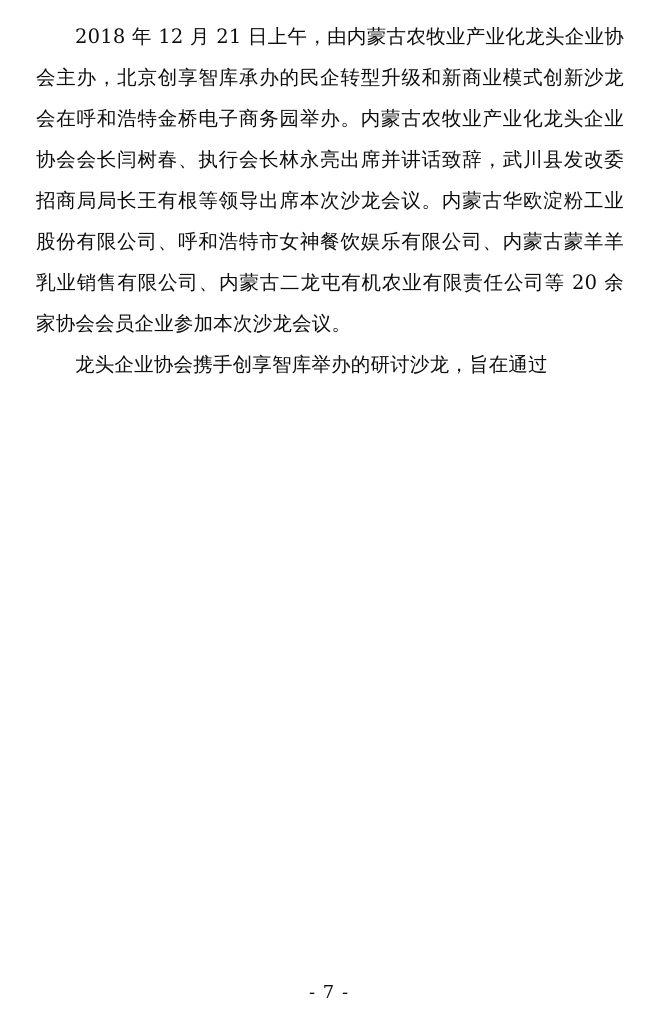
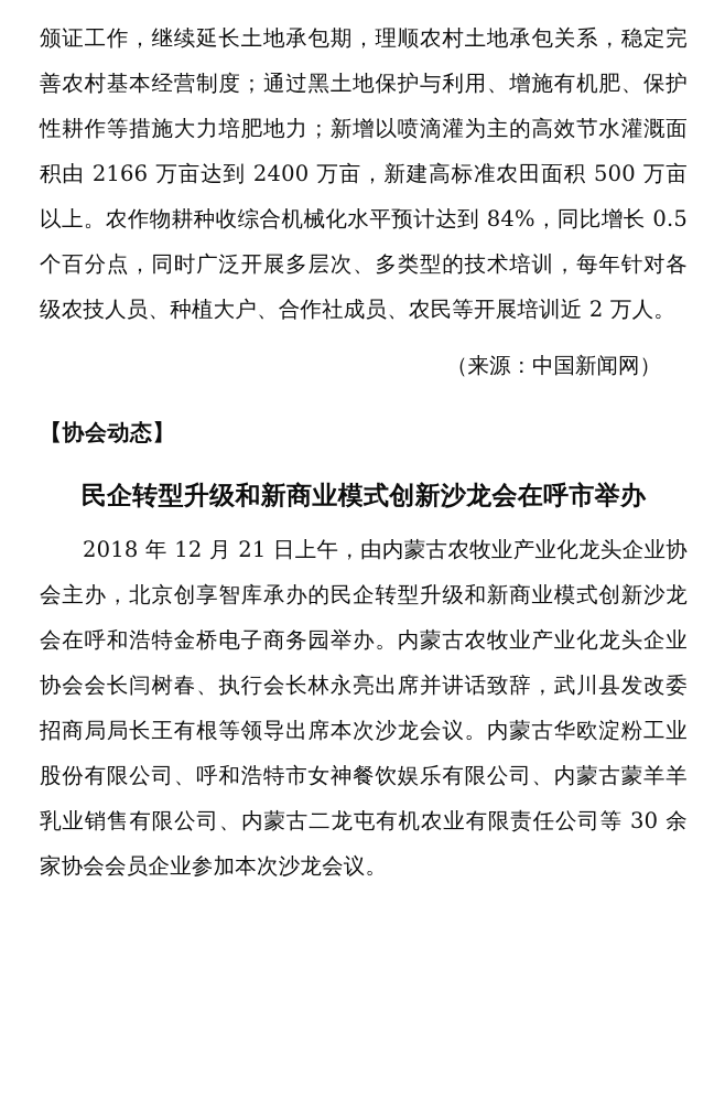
+ 颁证工作，继续延长土地承包期，理顺农村土地承包关系，稳定完善农村基本经营制度；通过黑土地保护与利用、增施有机肥、保护性耕作等措施大力培肥地力；新增以喷滴灌为主的高效节水灌溉面积由 2166 万亩达到 2400 万亩，新建高标准农田面积 500 万亩以上。农作物耕种收综合机械化水平预计达到 84%，同比增长 0.5 个百分点，同时广泛开展多层次、多类型的技术培训，每年针对各级农技人员、种植大户、合作社成员、农民等开展培训近 2 万人。
+ （来源：中国新闻网）
+ 【协会动态】
+ 民企转型升级和新商业模式创新沙龙会在呼市举办
- 2018 年 12 月 21 日上午，由内蒙古农牧业产业化龙头企业协会主办，北京创享智库承办的民企转型升级和新商业模式创新沙龙会在呼和浩特金桥电子商务园举办。内蒙古农牧业产业化龙头企业协会会长闫树春、执行会长林永亮出席并讲话致辞，武川县发改委招商局局长王有根等领导出席本次沙龙会议。内蒙古华欧淀粉工业股份有限公司、呼和浩特市女神餐饮娱乐有限公司、内蒙古蒙羊羊乳业销售有限公司、内蒙古二龙屯有机农业有限责任公司等 20 余家协会会员企业参加本次沙龙会议。
+ 2018 年 12 月 21 日上午，由内蒙古农牧业产业化龙头企业协会主办，北京创享智库承办的民企转型升级和新商业模式创新沙龙会在呼和浩特金桥电子商务园举办。内蒙古农牧业产业化龙头企业协会会长闫树春、执行会长林永亮出席并讲话致辞，武川县发改委招商局局长王有根等领导出席本次沙龙会议。内蒙古华欧淀粉工业股份有限公司、呼和浩特市女神餐饮娱乐有限公司、内蒙古蒙羊羊乳业销售有限公司、内蒙古二龙屯有机农业有限责任公司等 30 余家协会会员企业参加本次沙龙会议。
- 龙头企业协会携手创享智库举办的研讨沙龙，旨在通过
- - 7 -
